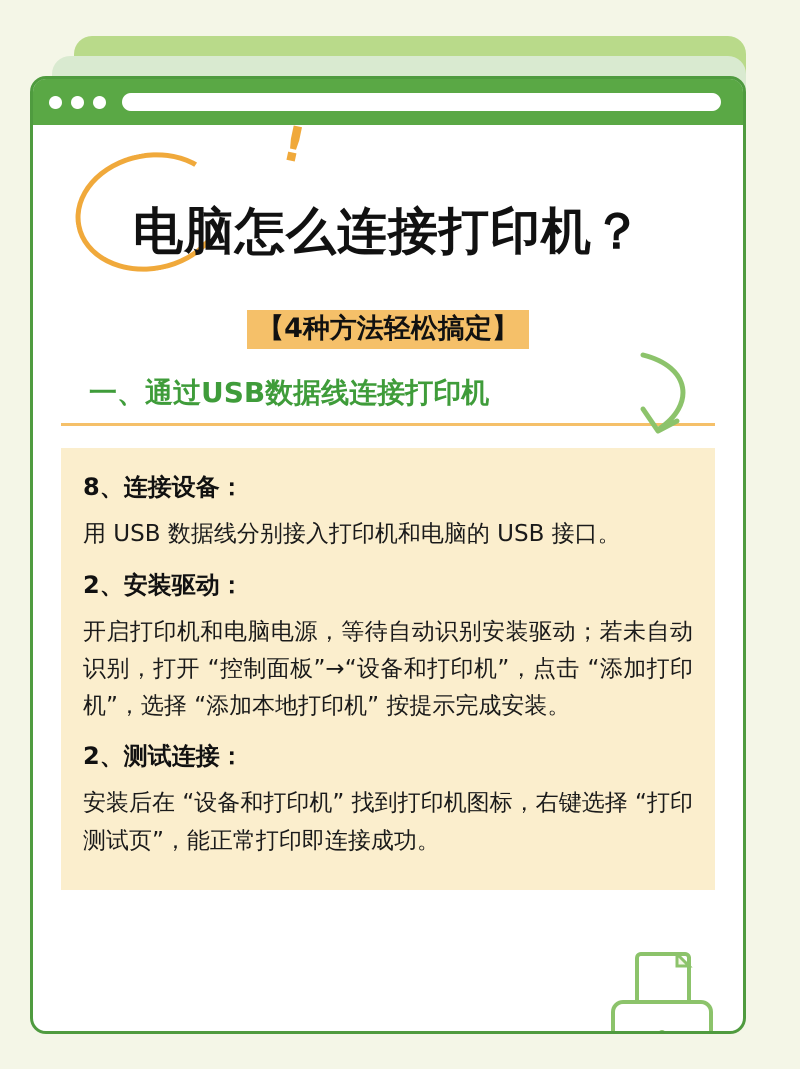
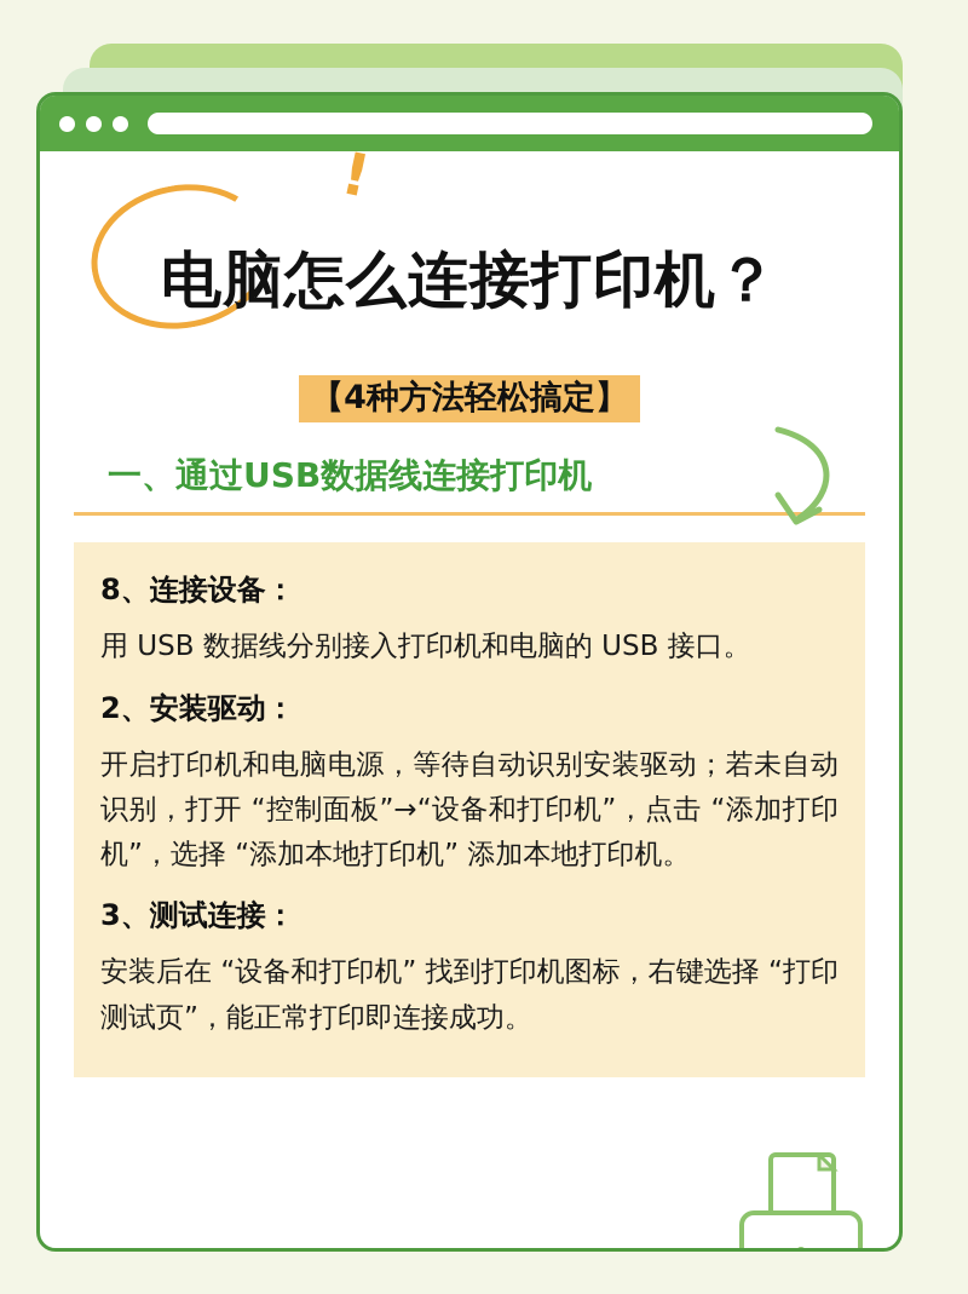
  电脑怎么连接打印机？
  【4种方法轻松搞定】
  一、通过USB数据线连接打印机
  8、连接设备：
  用 USB 数据线分别接入打印机和电脑的 USB 接口。
  2、安装驱动：
- 开启打印机和电脑电源，等待自动识别安装驱动；若未自动识别，打开 “控制面板”→“设备和打印机”，点击 “添加打印机”，选择 “添加本地打印机” 按提示完成安装。
+ 开启打印机和电脑电源，等待自动识别安装驱动；若未自动识别，打开 “控制面板”→“设备和打印机”，点击 “添加打印机”，选择 “添加本地打印机” 添加本地打印机。
- 2、测试连接：
+ 3、测试连接：
  安装后在 “设备和打印机” 找到打印机图标，右键选择 “打印测试页”，能正常打印即连接成功。
